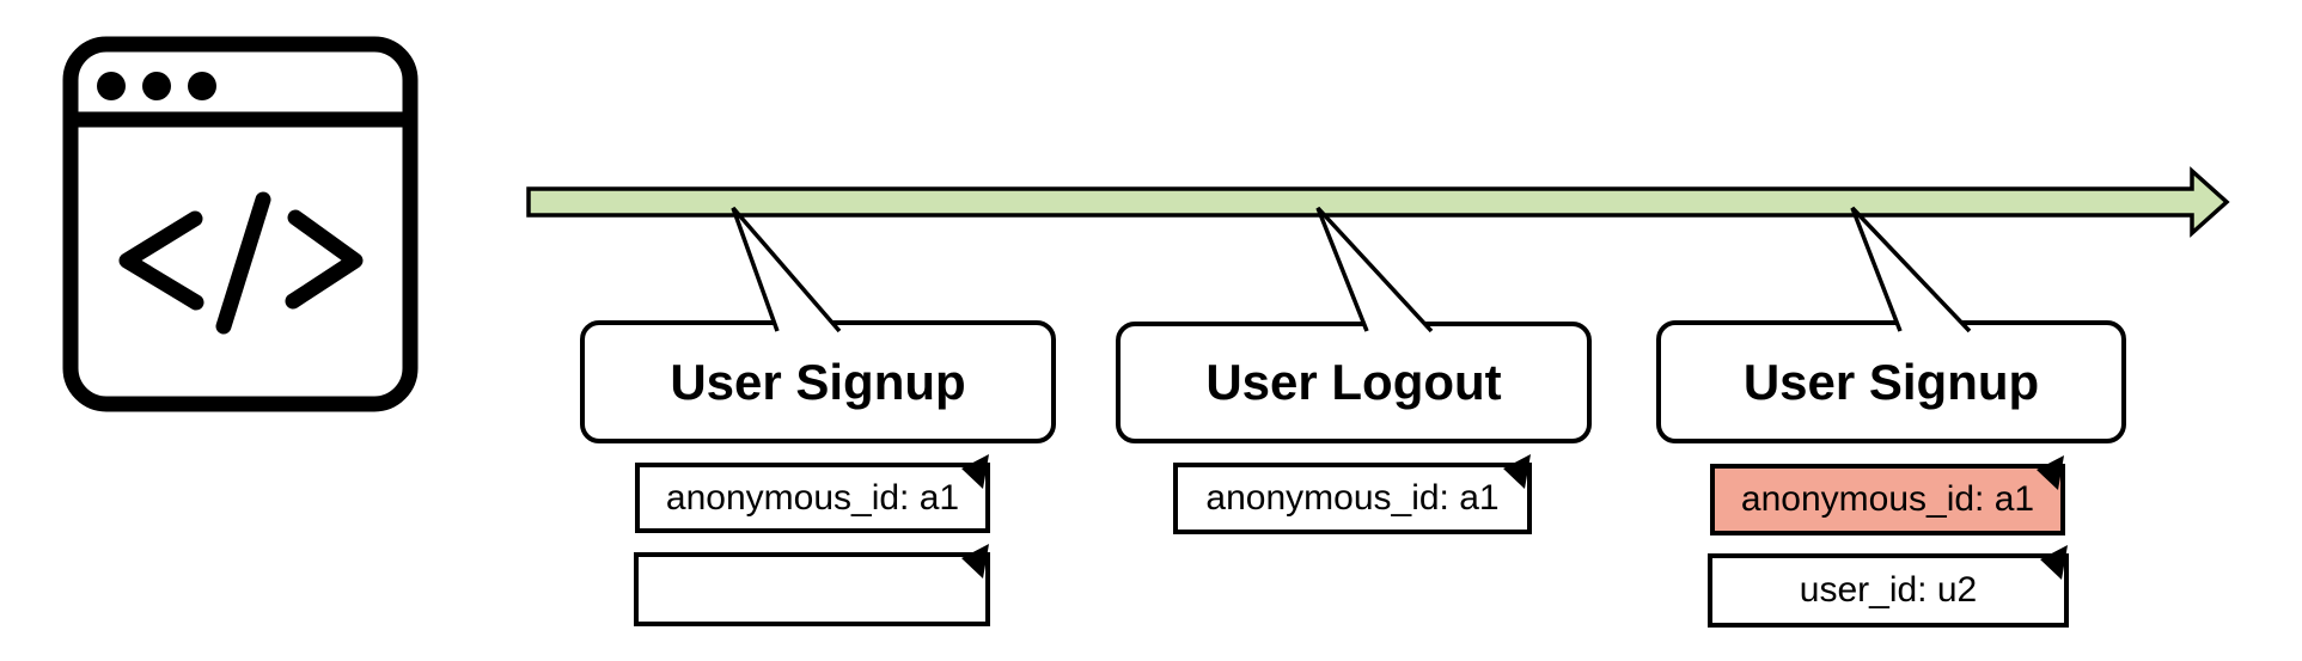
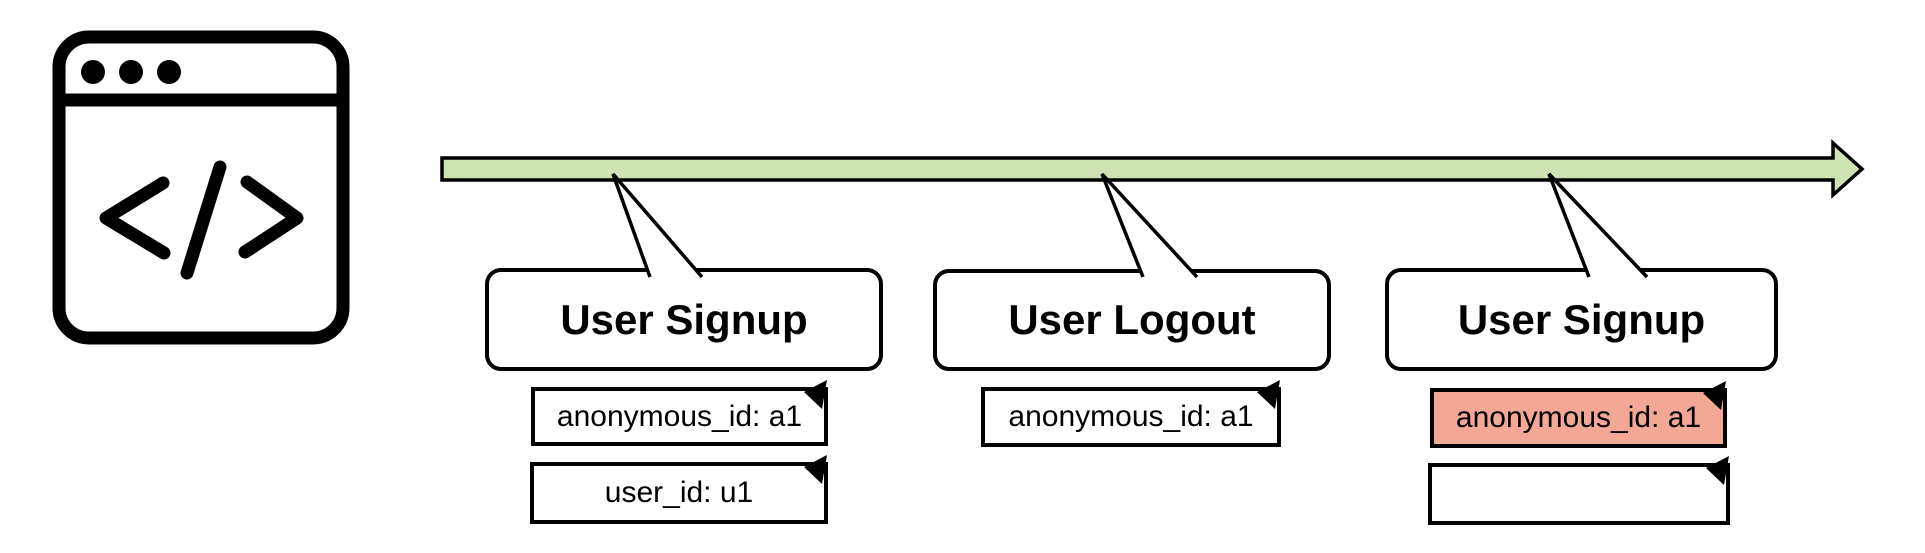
  User Signup
  anonymous_id: a1
+ user_id: u1
  User Logout
  anonymous_id: a1
  User Signup
  anonymous_id: a1
- user_id: u2
